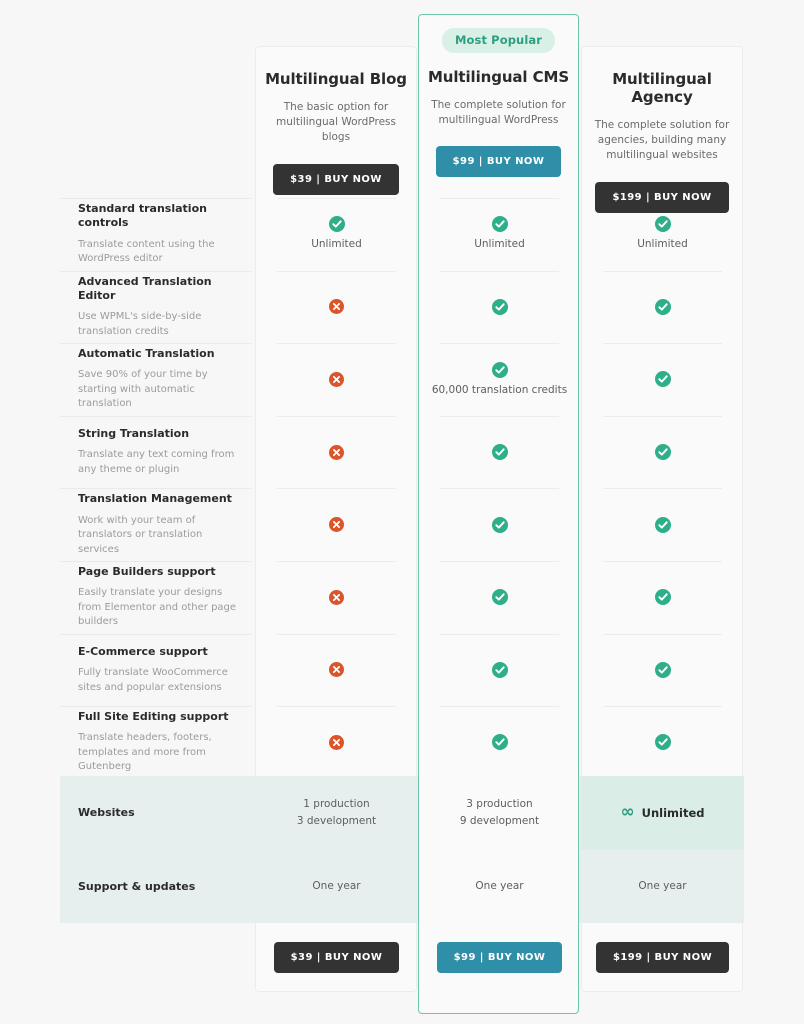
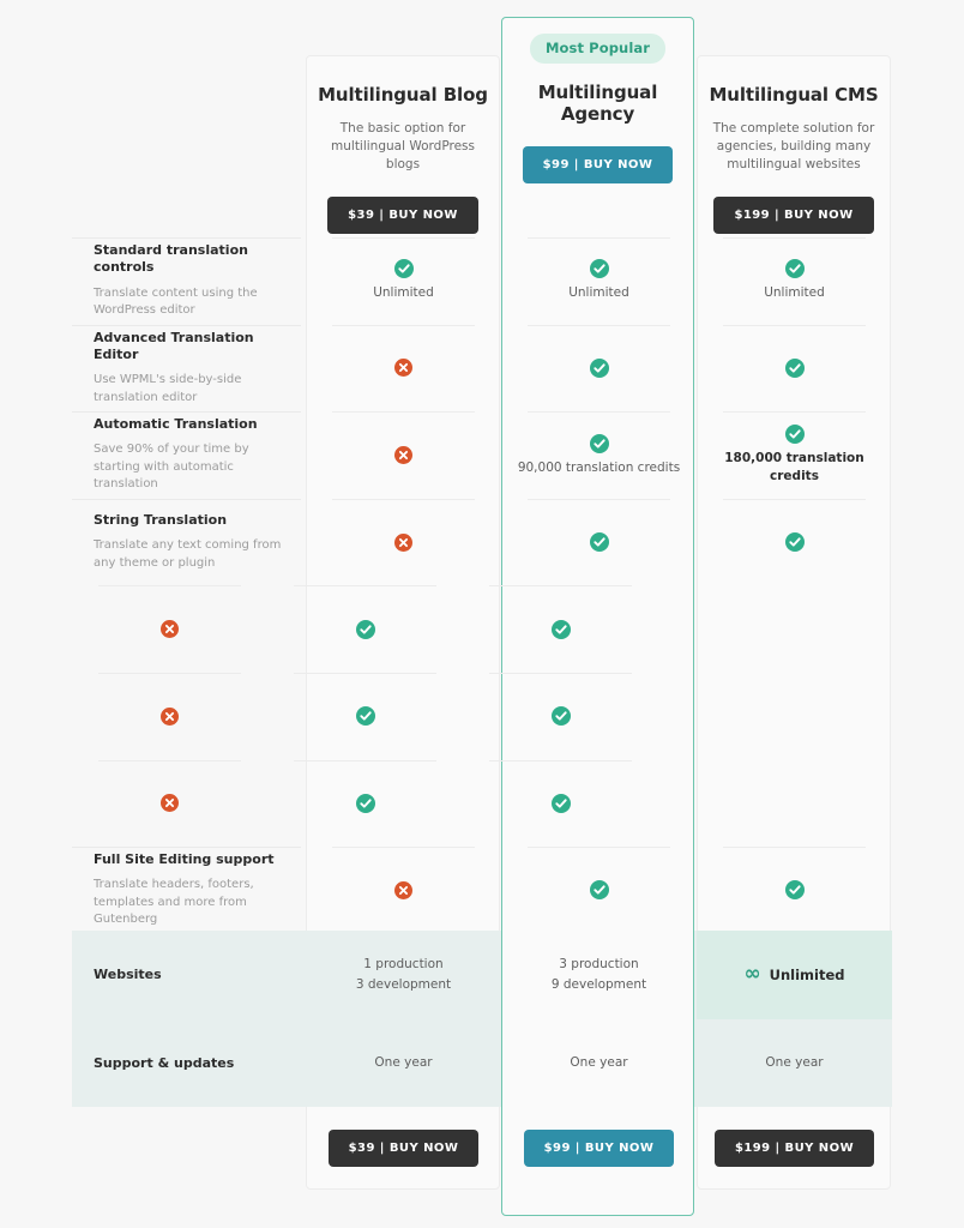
  Multilingual Blog
  The basic option for multilingual WordPress blogs
  $39 | BUY NOW
  Most Popular
- Multilingual CMS
+ Multilingual Agency
- The complete solution for multilingual WordPress
  $99 | BUY NOW
- Multilingual Agency
+ Multilingual CMS
  The complete solution for agencies, building many multilingual websites
  $199 | BUY NOW
  Standard translation controls
  Translate content using the WordPress editor
  Unlimited
  Unlimited
  Unlimited
  Advanced Translation Editor
- Use WPML's side-by-side translation credits
+ Use WPML's side-by-side translation editor
  Automatic Translation
  Save 90% of your time by starting with automatic translation
- 60,000 translation credits
+ 90,000 translation credits
+ 180,000 translation credits
  String Translation
  Translate any text coming from any theme or plugin
- Translation Management
- Work with your team of translators or translation services
- Page Builders support
- Easily translate your designs from Elementor and other page builders
- E-Commerce support
- Fully translate WooCommerce sites and popular extensions
  Full Site Editing support
  Translate headers, footers, templates and more from Gutenberg
  Websites
  1 production
  3 development
  3 production
  9 development
  ∞
  Unlimited
  Support & updates
  One year
  One year
  One year
  $39 | BUY NOW
  $99 | BUY NOW
  $199 | BUY NOW
